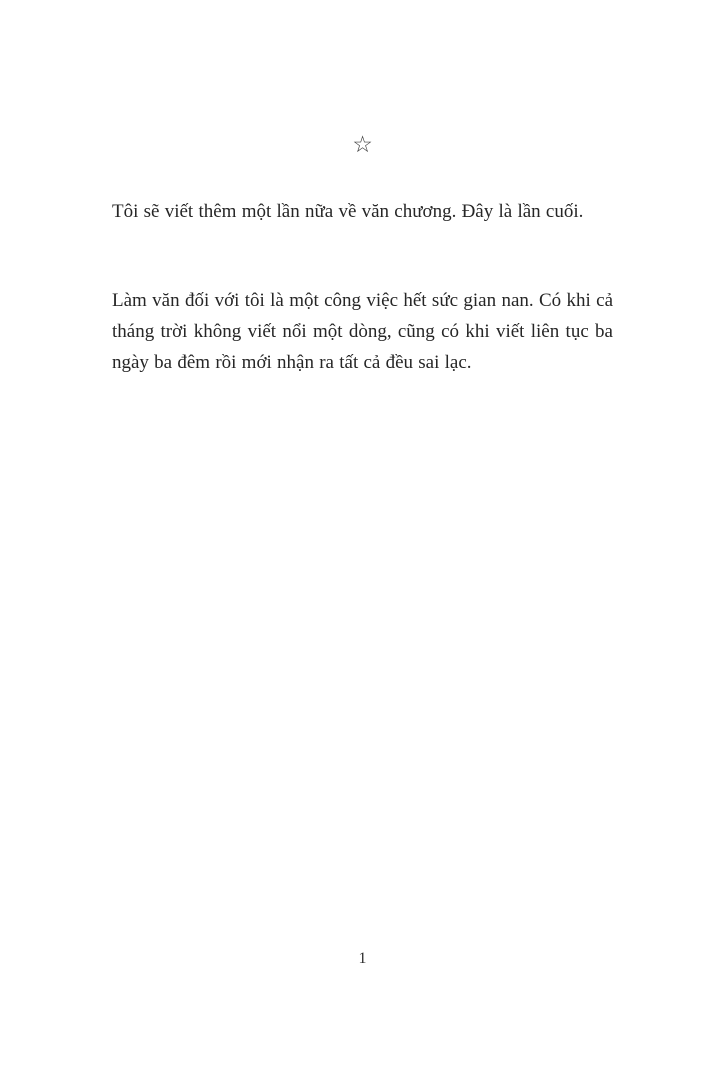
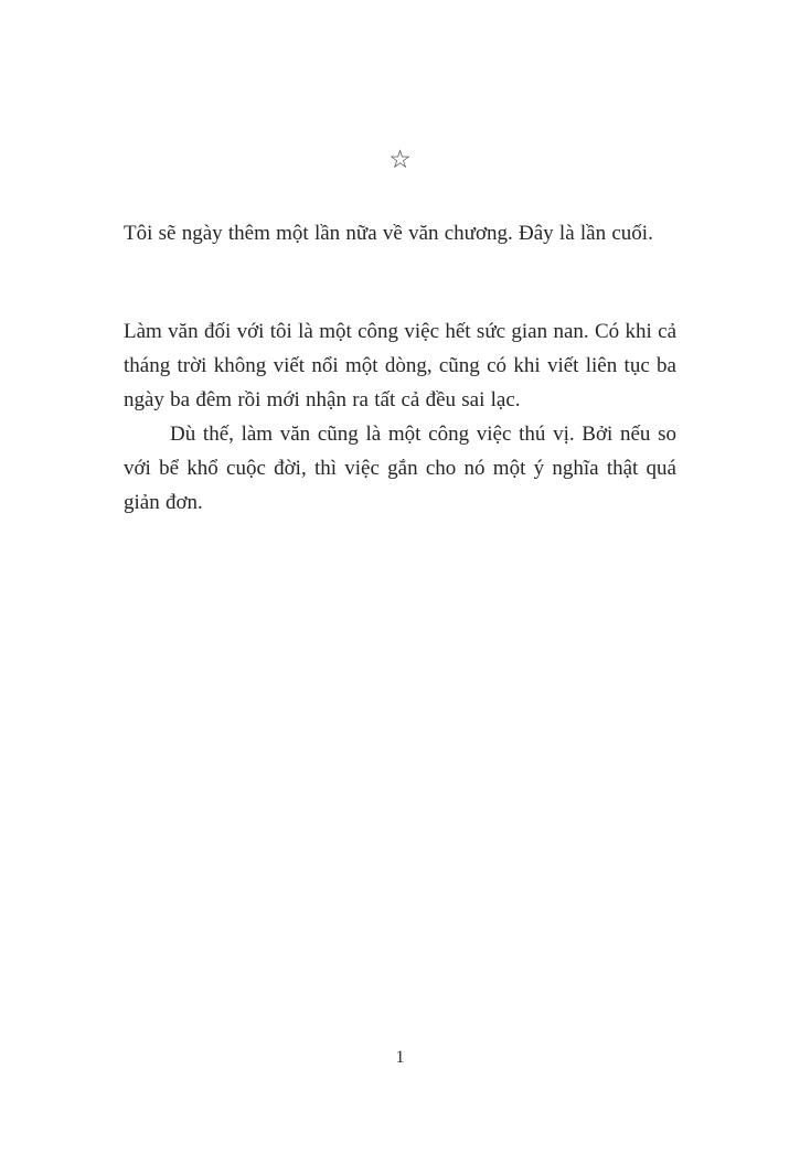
  ☆
- Tôi sẽ viết thêm một lần nữa về văn chương. Đây là lần cuối.
+ Tôi sẽ ngày thêm một lần nữa về văn chương. Đây là lần cuối.
  Làm văn đối với tôi là một công việc hết sức gian nan. Có khi cả tháng trời không viết nổi một dòng, cũng có khi viết liên tục ba ngày ba đêm rồi mới nhận ra tất cả đều sai lạc.
+ Dù thế, làm văn cũng là một công việc thú vị. Bởi nếu so với bể khổ cuộc đời, thì việc gắn cho nó một ý nghĩa thật quá giản đơn.
  1
